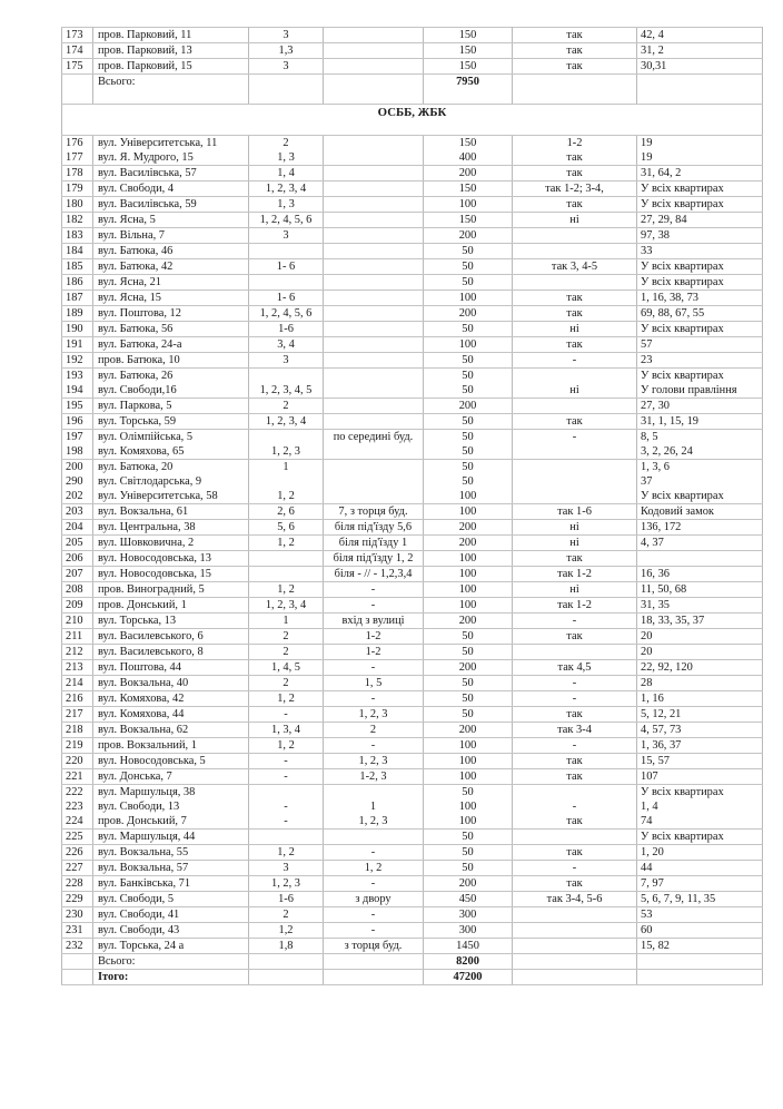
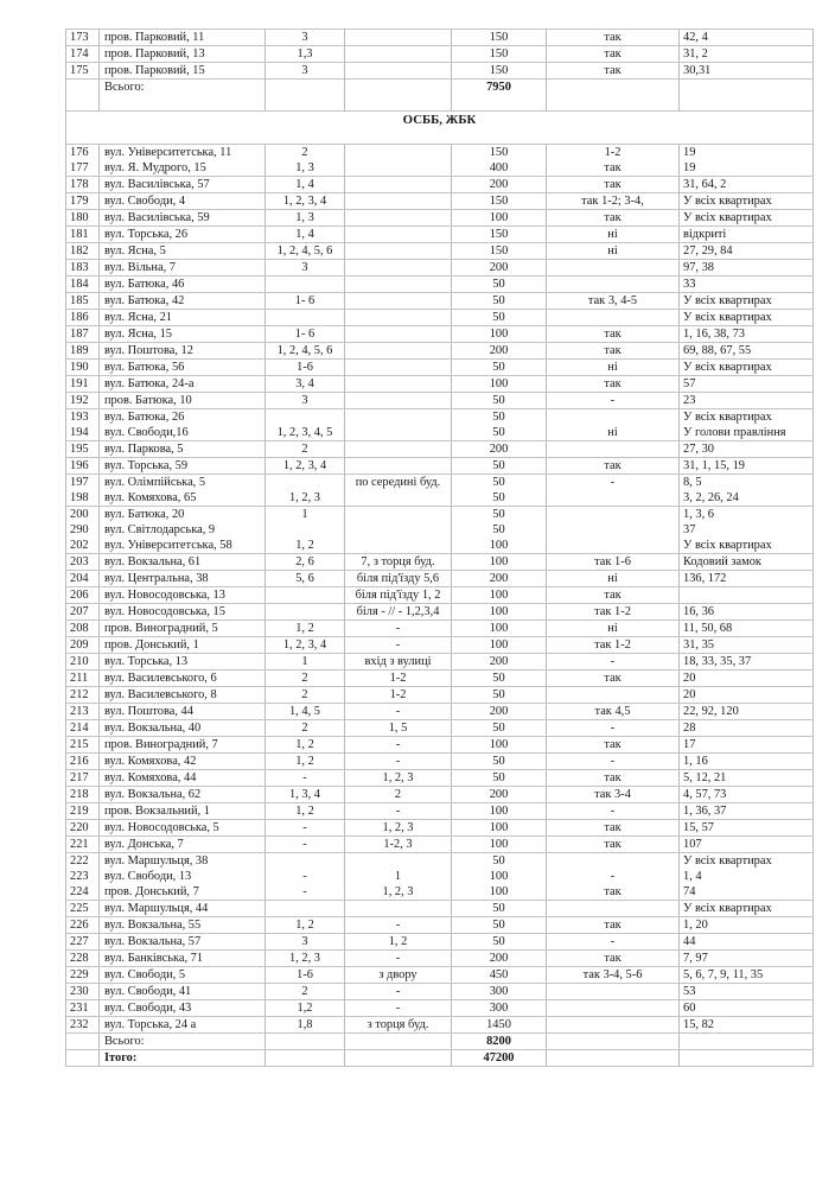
  173	пров. Парковий, 11	3		150	так	42, 4
  174	пров. Парковий, 13	1,3		150	так	31, 2
  175	пров. Парковий, 15	3		150	так	30,31
  	Всього:			7950
  ОСББ, ЖБК
  176	вул. Університетська, 11	2		150	1-2	19
  177	вул. Я. Мудрого, 15	1, 3		400	так	19
  178	вул. Василівська, 57	1, 4		200	так	31, 64, 2
  179	вул. Свободи, 4	1, 2, 3, 4		150	так 1-2; 3-4,	У всіх квартирах
  180	вул. Василівська, 59	1, 3		100	так	У всіх квартирах
+ 181	вул. Торська, 26	1, 4		150	ні	відкриті
  182	вул. Ясна, 5	1, 2, 4, 5, 6		150	ні	27, 29, 84
  183	вул. Вільна, 7	3		200		97, 38
  184	вул. Батюка, 46			50		33
  185	вул. Батюка, 42	1- 6		50	так 3, 4-5	У всіх квартирах
  186	вул. Ясна, 21			50		У всіх квартирах
  187	вул. Ясна, 15	1- 6		100	так	1, 16, 38, 73
  189	вул. Поштова, 12	1, 2, 4, 5, 6		200	так	69, 88, 67, 55
  190	вул. Батюка, 56	1-6		50	ні	У всіх квартирах
  191	вул. Батюка, 24-а	3, 4		100	так	57
  192	пров. Батюка, 10	3		50	-	23
  193	вул. Батюка, 26			50		У всіх квартирах
  194	вул. Свободи,16	1, 2, 3, 4, 5		50	ні	У голови правління
  195	вул. Паркова, 5	2		200		27, 30
  196	вул. Торська, 59	1, 2, 3, 4		50	так	31, 1, 15, 19
  197	вул. Олімпійська, 5		по середині буд.	50	-	8, 5
  198	вул. Комяхова, 65	1, 2, 3		50		3, 2, 26, 24
  200	вул. Батюка, 20	1		50		1, 3, 6
  290	вул. Світлодарська, 9			50		37
  202	вул. Університетська, 58	1, 2		100		У всіх квартирах
  203	вул. Вокзальна, 61	2, 6	7, з торця буд.	100	так 1-6	Кодовий замок
  204	вул. Центральна, 38	5, 6	біля під'їзду 5,6	200	ні	136, 172
- 205	вул. Шовковична, 2	1, 2	біля під'їзду 1	200	ні	4, 37
  206	вул. Новосодовська, 13		біля під'їзду 1, 2	100	так
  207	вул. Новосодовська, 15		біля - // - 1,2,3,4	100	так 1-2	16, 36
  208	пров. Виноградний, 5	1, 2	-	100	ні	11, 50, 68
  209	пров. Донський, 1	1, 2, 3, 4	-	100	так 1-2	31, 35
  210	вул. Торська, 13	1	вхід з вулиці	200	-	18, 33, 35, 37
  211	вул. Василевського, 6	2	1-2	50	так	20
  212	вул. Василевського, 8	2	1-2	50		20
  213	вул. Поштова, 44	1, 4, 5	-	200	так 4,5	22, 92, 120
  214	вул. Вокзальна, 40	2	1, 5	50	-	28
+ 215	пров. Виноградний, 7	1, 2	-	100	так	17
  216	вул. Комяхова, 42	1, 2	-	50	-	1, 16
  217	вул. Комяхова, 44	-	1, 2, 3	50	так	5, 12, 21
  218	вул. Вокзальна, 62	1, 3, 4	2	200	так 3-4	4, 57, 73
  219	пров. Вокзальний, 1	1, 2	-	100	-	1, 36, 37
  220	вул. Новосодовська, 5	-	1, 2, 3	100	так	15, 57
  221	вул. Донська, 7	-	1-2, 3	100	так	107
  222	вул. Маршульця, 38			50		У всіх квартирах
  223	вул. Свободи, 13	-	1	100	-	1, 4
  224	пров. Донський, 7	-	1, 2, 3	100	так	74
  225	вул. Маршульця, 44			50		У всіх квартирах
  226	вул. Вокзальна, 55	1, 2	-	50	так	1, 20
  227	вул. Вокзальна, 57	3	1, 2	50	-	44
  228	вул. Банківська, 71	1, 2, 3	-	200	так	7, 97
  229	вул. Свободи, 5	1-6	з двору	450	так 3-4, 5-6	5, 6, 7, 9, 11, 35
  230	вул. Свободи, 41	2	-	300		53
  231	вул. Свободи, 43	1,2	-	300		60
  232	вул. Торська, 24 а	1,8	з торця буд.	1450		15, 82
  	Всього:			8200
  	Ітого:			47200
